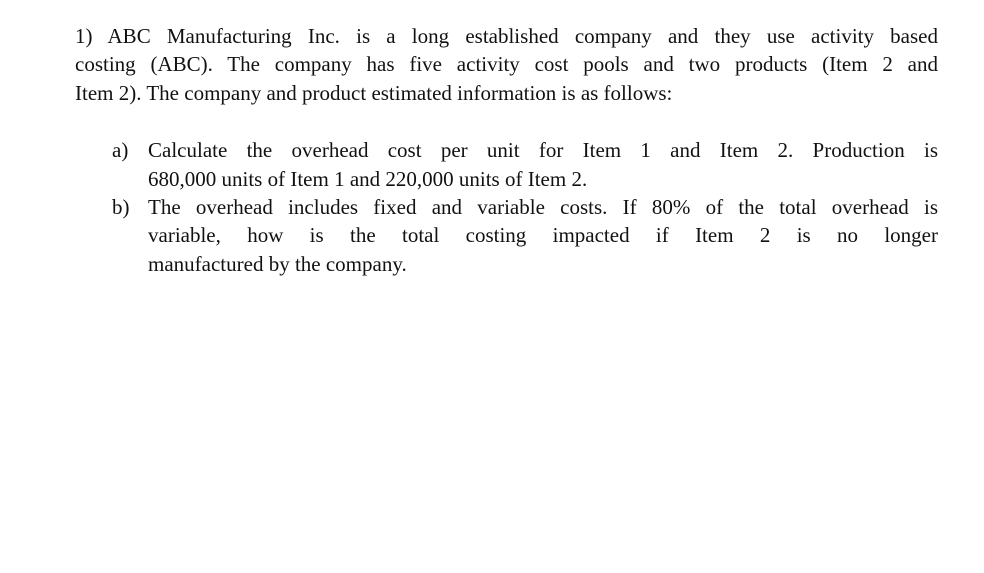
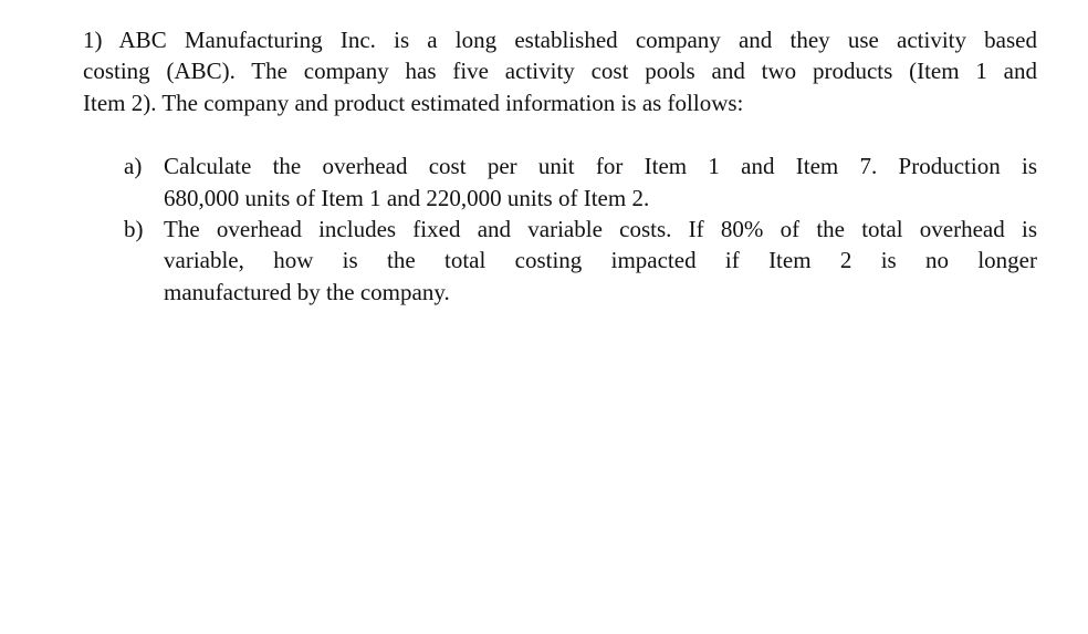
  1) ABC Manufacturing Inc. is a long established company and they use activity based
- costing (ABC). The company has five activity cost pools and two products (Item 2 and
+ costing (ABC). The company has five activity cost pools and two products (Item 1 and
  Item 2). The company and product estimated information is as follows:
  a)
- Calculate the overhead cost per unit for Item 1 and Item 2. Production is
+ Calculate the overhead cost per unit for Item 1 and Item 7. Production is
  680,000 units of Item 1 and 220,000 units of Item 2.
  b)
  The overhead includes fixed and variable costs. If 80% of the total overhead is
  variable, how is the total costing impacted if Item 2 is no longer
  manufactured by the company.
